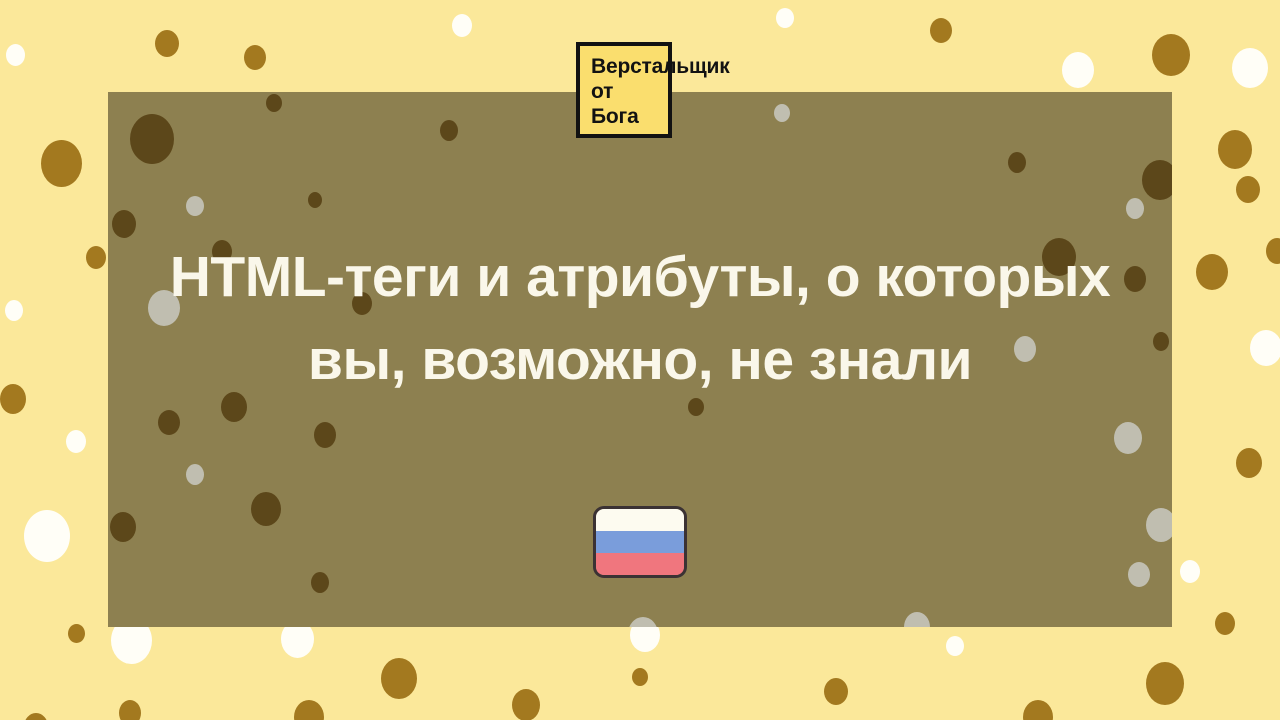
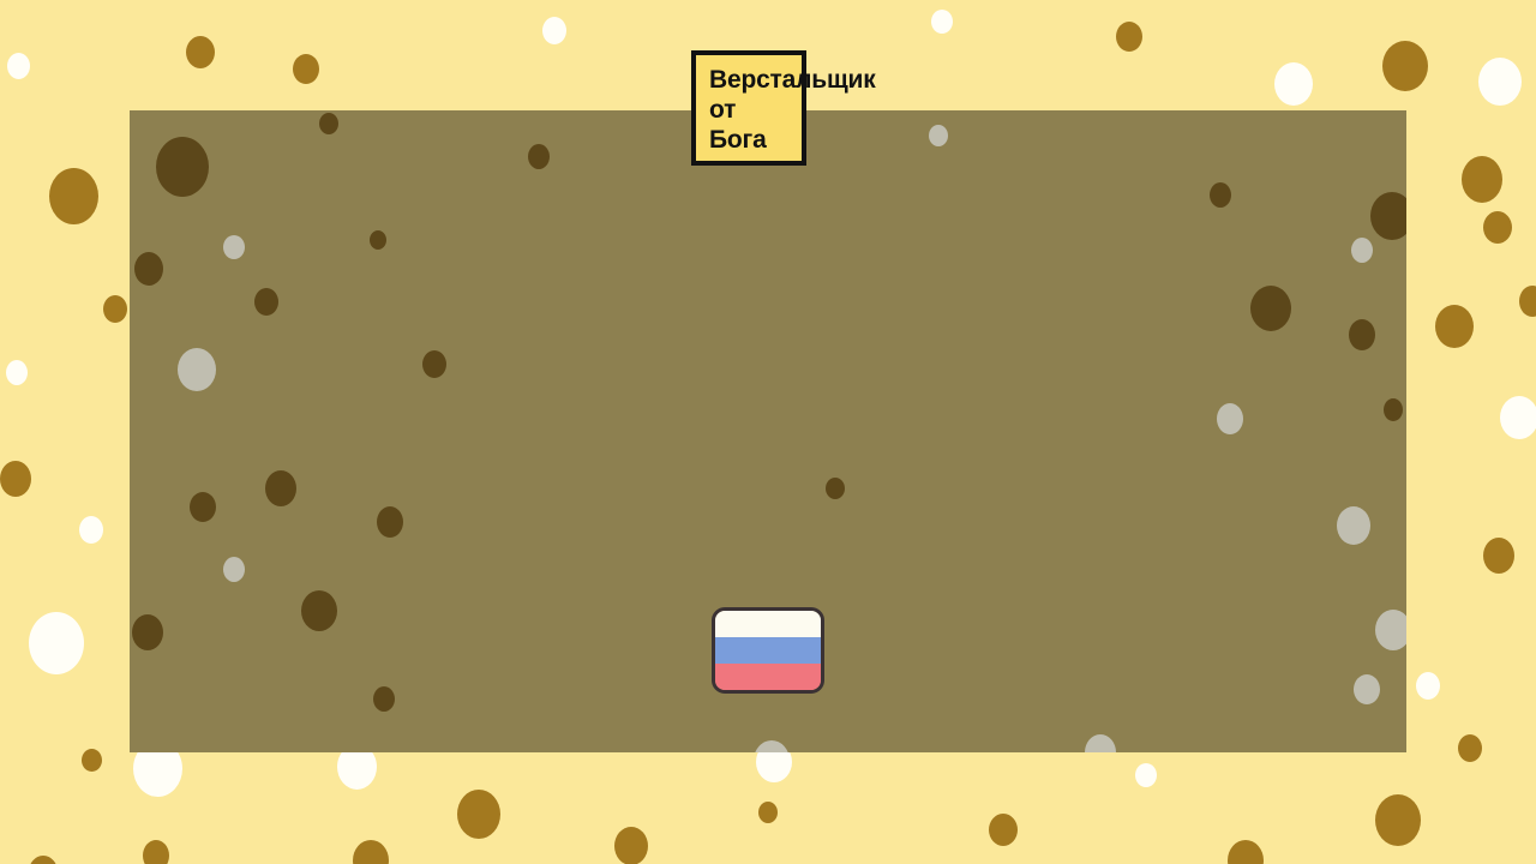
  Верстальщик
  от
  Бога
- HTML-теги и атрибуты, о которых вы, возможно, не знали
